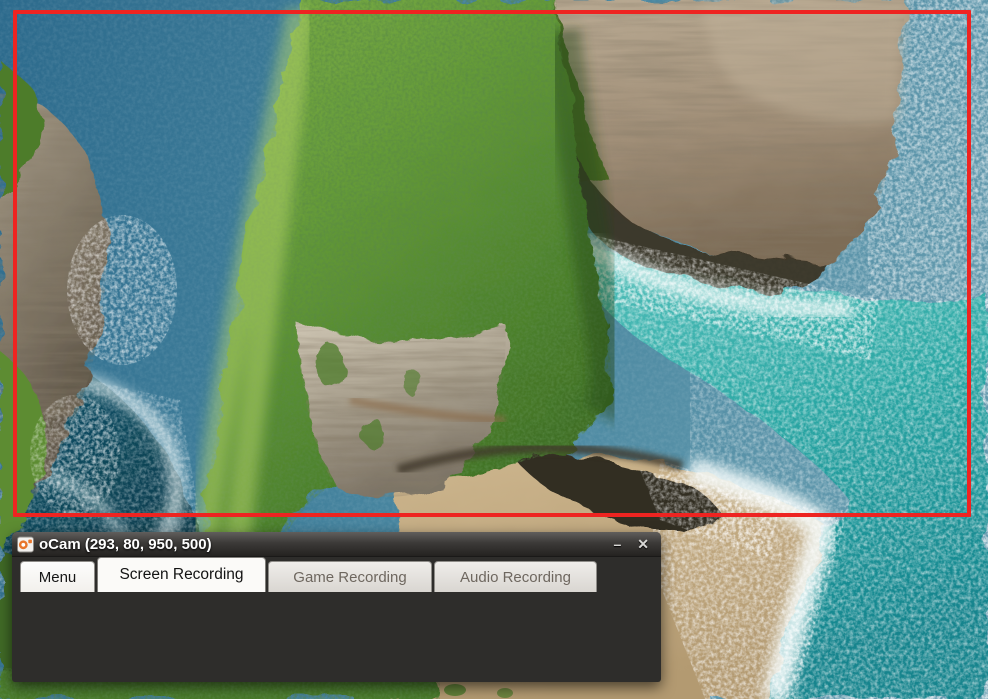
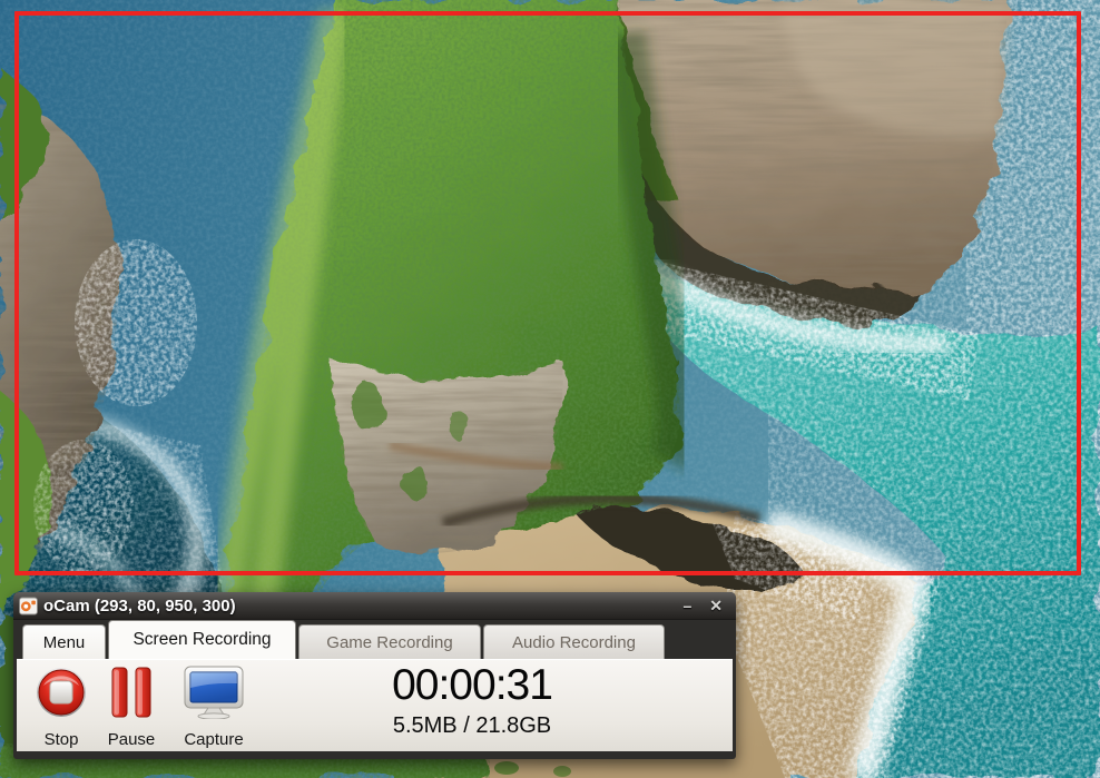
- oCam (293, 80, 950, 500)
+ oCam (293, 80, 950, 300)
  –
  ✕
  Menu
  Screen Recording
  Game Recording
  Audio Recording
+ Stop
+ Pause
+ Capture
+ 00:00:31
+ 5.5MB / 21.8GB
